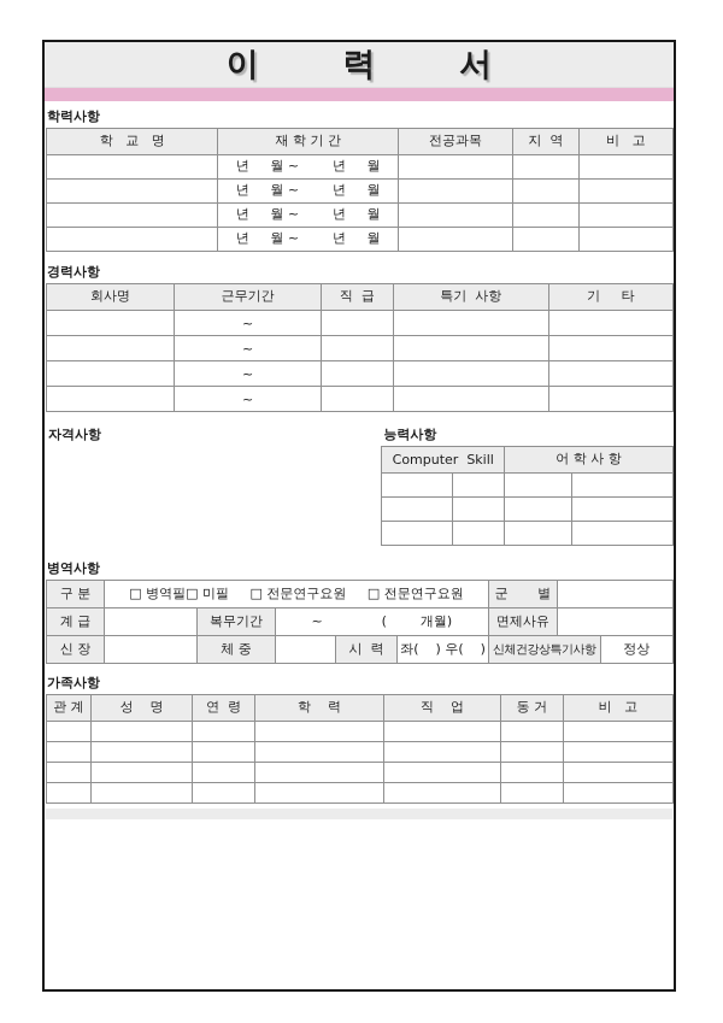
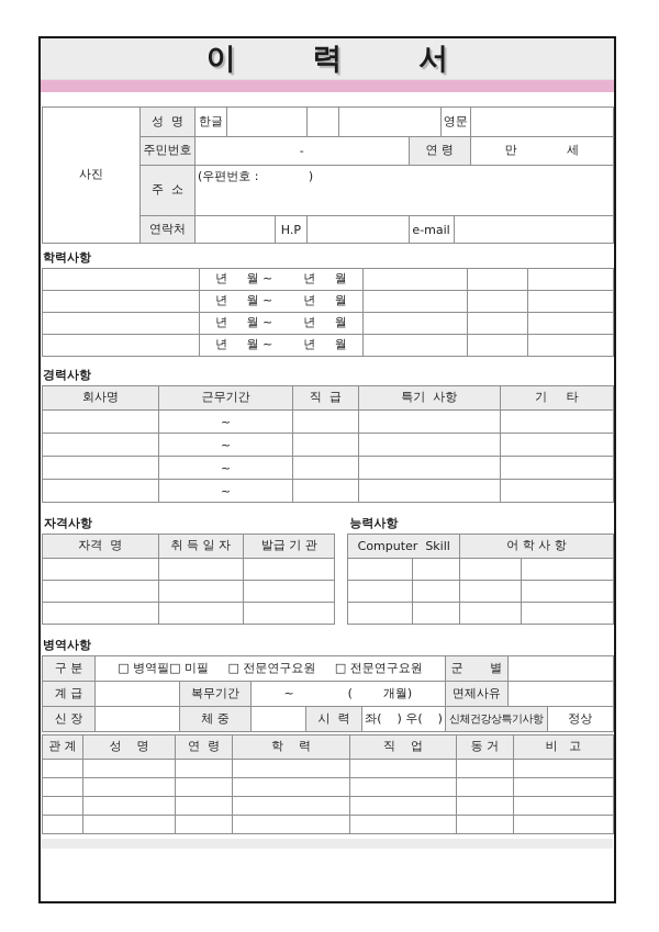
  이 력 서
+ 사진	성 명	한글				영문
+ 주민번호	-	연 령	만 세
+ 주 소	(우편번호 : )
+ 연락처		H.P		e-mail
  학력사항
- 학 교 명	재 학 기 간	전공과목	지 역	비 고
  	년 월 ~ 년 월
  	년 월 ~ 년 월
  	년 월 ~ 년 월
  	년 월 ~ 년 월
  경력사항
  회사명	근무기간	직 급	특기 사항	기 타
  	~
  	~
  	~
  	~
  자격사항
+ 자격 명	취 득 일 자	발급 기 관
  능력사항
  Computer Skill	어 학 사 항
  병역사항
  구 분	□ 병역필□ 미필 □ 전문연구요원 □ 전문연구요원	군 별
  계 급		복무기간	~ ( 개월)	면제사유
  신 장		체 중		시 력	좌( ) 우( )	신체건강상특기사항	정상
- 가족사항
  관 계	성 명	연 령	학 력	직 업	동 거	비 고
